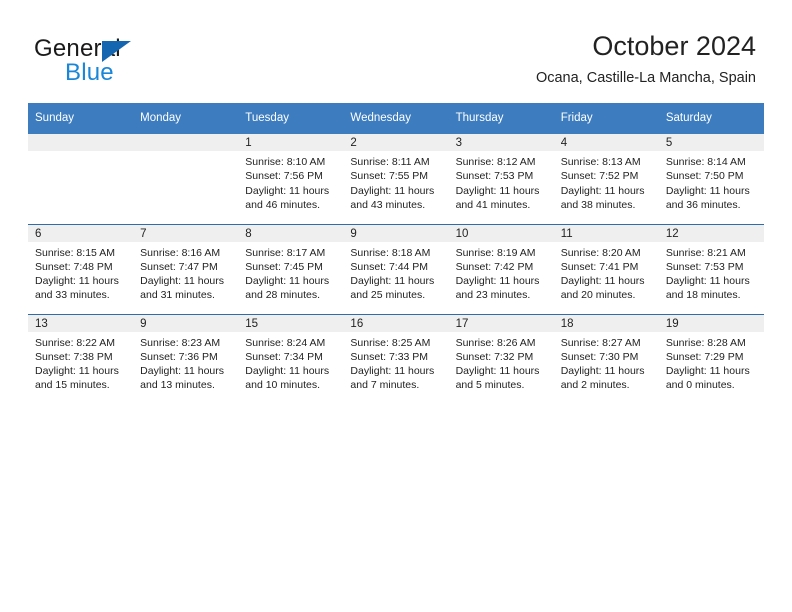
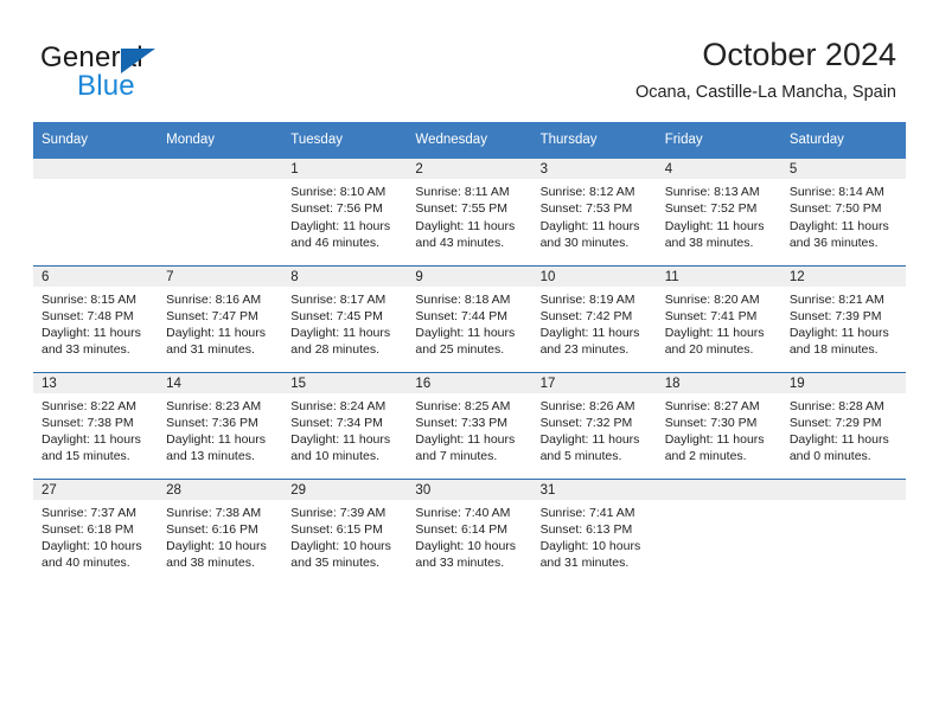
  General
  Blue
  October 2024
  Ocana, Castille-La Mancha, Spain
  Sunday	Monday	Tuesday	Wednesday	Thursday	Friday	Saturday
- 		1Sunrise: 8:10 AMSunset: 7:56 PMDaylight: 11 hours and 46 minutes.	2Sunrise: 8:11 AMSunset: 7:55 PMDaylight: 11 hours and 43 minutes.	3Sunrise: 8:12 AMSunset: 7:53 PMDaylight: 11 hours and 41 minutes.	4Sunrise: 8:13 AMSunset: 7:52 PMDaylight: 11 hours and 38 minutes.	5Sunrise: 8:14 AMSunset: 7:50 PMDaylight: 11 hours and 36 minutes.
+ 		1Sunrise: 8:10 AMSunset: 7:56 PMDaylight: 11 hours and 46 minutes.	2Sunrise: 8:11 AMSunset: 7:55 PMDaylight: 11 hours and 43 minutes.	3Sunrise: 8:12 AMSunset: 7:53 PMDaylight: 11 hours and 30 minutes.	4Sunrise: 8:13 AMSunset: 7:52 PMDaylight: 11 hours and 38 minutes.	5Sunrise: 8:14 AMSunset: 7:50 PMDaylight: 11 hours and 36 minutes.
- 6Sunrise: 8:15 AMSunset: 7:48 PMDaylight: 11 hours and 33 minutes.	7Sunrise: 8:16 AMSunset: 7:47 PMDaylight: 11 hours and 31 minutes.	8Sunrise: 8:17 AMSunset: 7:45 PMDaylight: 11 hours and 28 minutes.	9Sunrise: 8:18 AMSunset: 7:44 PMDaylight: 11 hours and 25 minutes.	10Sunrise: 8:19 AMSunset: 7:42 PMDaylight: 11 hours and 23 minutes.	11Sunrise: 8:20 AMSunset: 7:41 PMDaylight: 11 hours and 20 minutes.	12Sunrise: 8:21 AMSunset: 7:53 PMDaylight: 11 hours and 18 minutes.
+ 6Sunrise: 8:15 AMSunset: 7:48 PMDaylight: 11 hours and 33 minutes.	7Sunrise: 8:16 AMSunset: 7:47 PMDaylight: 11 hours and 31 minutes.	8Sunrise: 8:17 AMSunset: 7:45 PMDaylight: 11 hours and 28 minutes.	9Sunrise: 8:18 AMSunset: 7:44 PMDaylight: 11 hours and 25 minutes.	10Sunrise: 8:19 AMSunset: 7:42 PMDaylight: 11 hours and 23 minutes.	11Sunrise: 8:20 AMSunset: 7:41 PMDaylight: 11 hours and 20 minutes.	12Sunrise: 8:21 AMSunset: 7:39 PMDaylight: 11 hours and 18 minutes.
- 13Sunrise: 8:22 AMSunset: 7:38 PMDaylight: 11 hours and 15 minutes.	9Sunrise: 8:23 AMSunset: 7:36 PMDaylight: 11 hours and 13 minutes.	15Sunrise: 8:24 AMSunset: 7:34 PMDaylight: 11 hours and 10 minutes.	16Sunrise: 8:25 AMSunset: 7:33 PMDaylight: 11 hours and 7 minutes.	17Sunrise: 8:26 AMSunset: 7:32 PMDaylight: 11 hours and 5 minutes.	18Sunrise: 8:27 AMSunset: 7:30 PMDaylight: 11 hours and 2 minutes.	19Sunrise: 8:28 AMSunset: 7:29 PMDaylight: 11 hours and 0 minutes.
+ 13Sunrise: 8:22 AMSunset: 7:38 PMDaylight: 11 hours and 15 minutes.	14Sunrise: 8:23 AMSunset: 7:36 PMDaylight: 11 hours and 13 minutes.	15Sunrise: 8:24 AMSunset: 7:34 PMDaylight: 11 hours and 10 minutes.	16Sunrise: 8:25 AMSunset: 7:33 PMDaylight: 11 hours and 7 minutes.	17Sunrise: 8:26 AMSunset: 7:32 PMDaylight: 11 hours and 5 minutes.	18Sunrise: 8:27 AMSunset: 7:30 PMDaylight: 11 hours and 2 minutes.	19Sunrise: 8:28 AMSunset: 7:29 PMDaylight: 11 hours and 0 minutes.
+ 27Sunrise: 7:37 AMSunset: 6:18 PMDaylight: 10 hours and 40 minutes.	28Sunrise: 7:38 AMSunset: 6:16 PMDaylight: 10 hours and 38 minutes.	29Sunrise: 7:39 AMSunset: 6:15 PMDaylight: 10 hours and 35 minutes.	30Sunrise: 7:40 AMSunset: 6:14 PMDaylight: 10 hours and 33 minutes.	31Sunrise: 7:41 AMSunset: 6:13 PMDaylight: 10 hours and 31 minutes.
